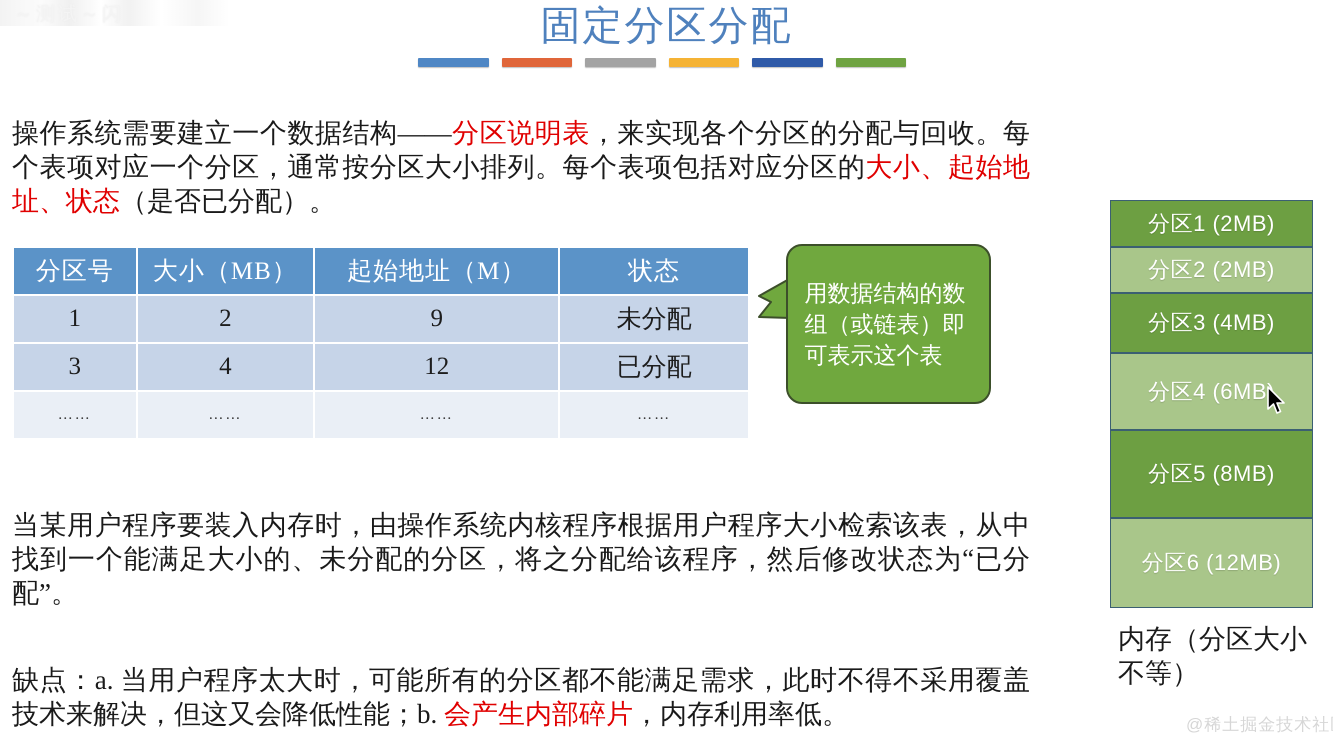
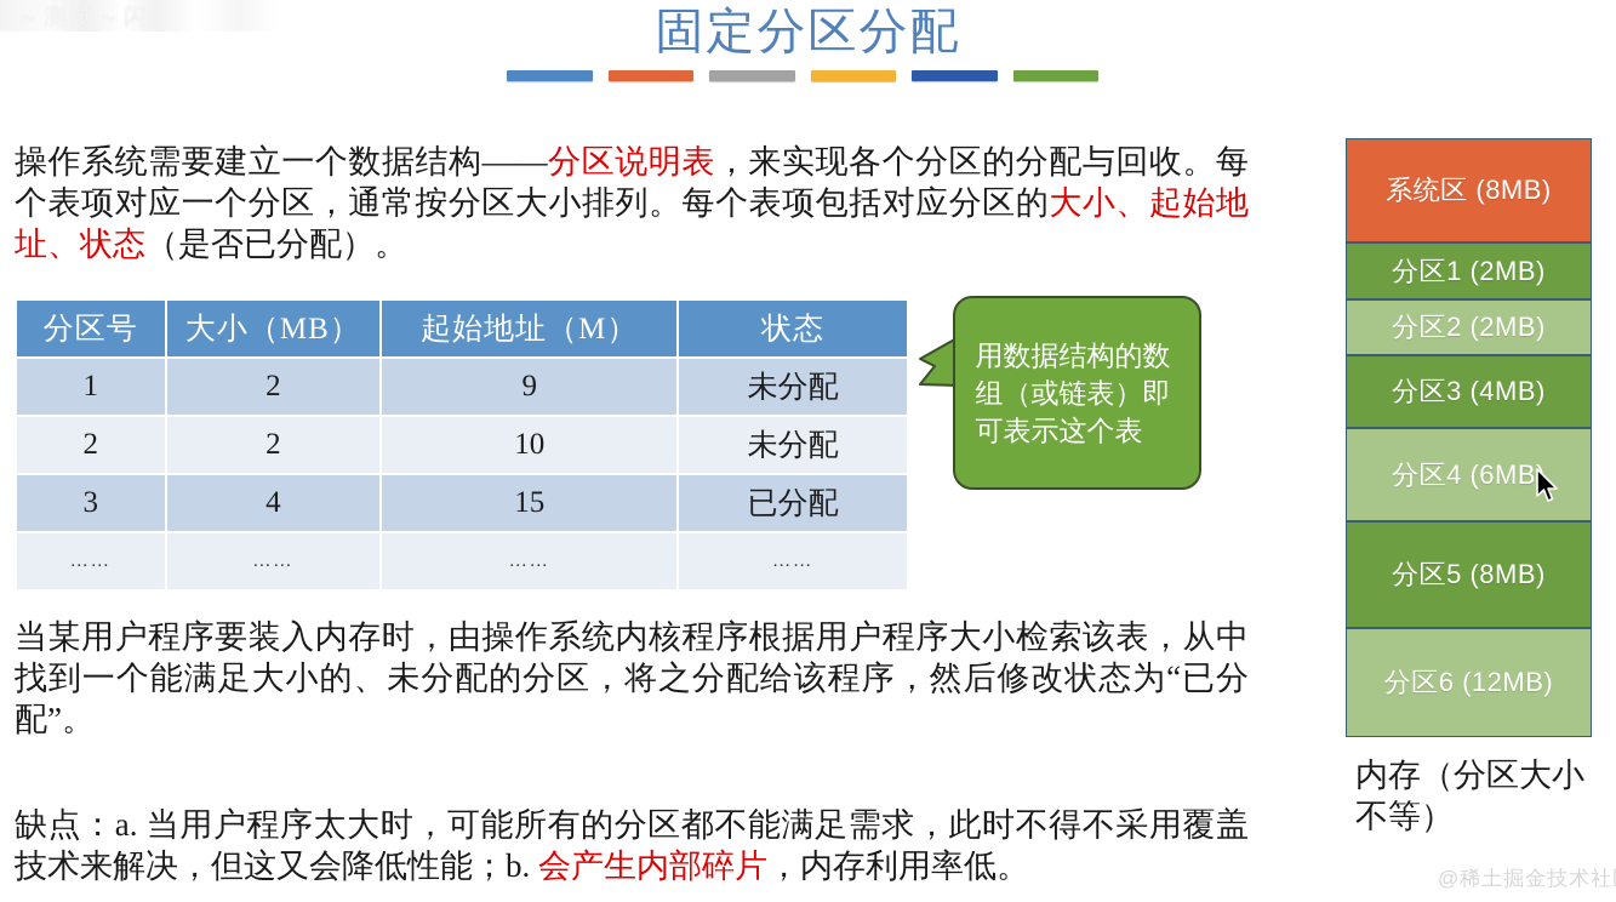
  固定分区分配
  操作系统需要建立一个数据结构——分区说明表，来实现各个分区的分配与回收。每个表项对应一个分区，通常按分区大小排列。每个表项包括对应分区的大小、起始地址、状态（是否已分配）。
  分区号	大小（MB）	起始地址（M）	状态
  1	2	9	未分配
+ 2	2	10	未分配
- 3	4	12	已分配
+ 3	4	15	已分配
  ……	……	……	……
  用数据结构的数组（或链表）即可表示这个表
  当某用户程序要装入内存时，由操作系统内核程序根据用户程序大小检索该表，从中找到一个能满足大小的、未分配的分区，将之分配给该程序，然后修改状态为“已分配”。
  缺点：a. 当用户程序太大时，可能所有的分区都不能满足需求，此时不得不采用覆盖技术来解决，但这又会降低性能；b. 会产生内部碎片，内存利用率低。
+ 系统区 (8MB)
  分区1 (2MB)
  分区2 (2MB)
  分区3 (4MB)
  分区4 (6MB
  分区5 (8MB)
  分区6 (12MB)
  内存（分区大小不等）
  @稀土掘金技术社
